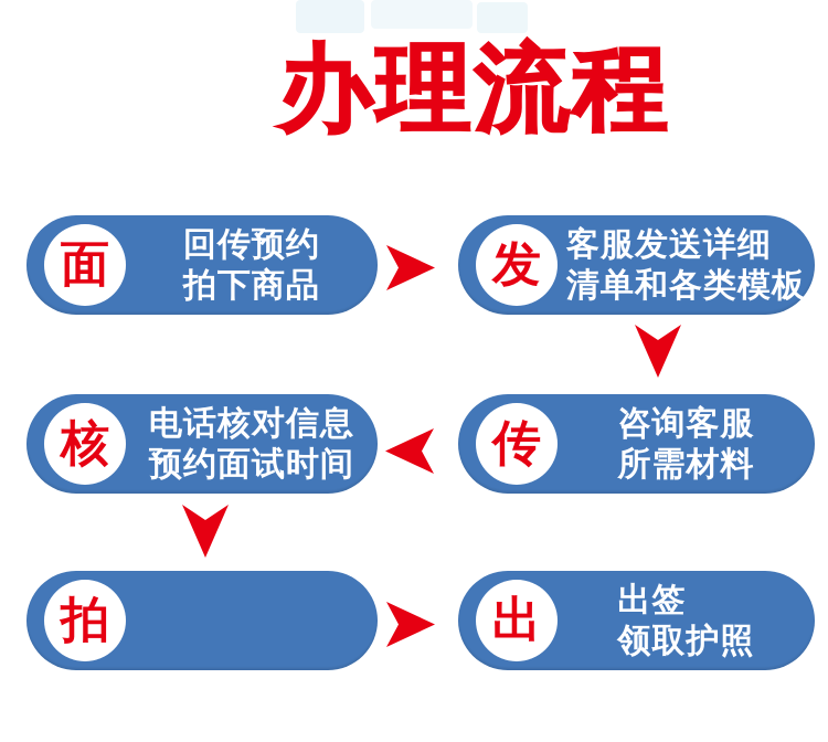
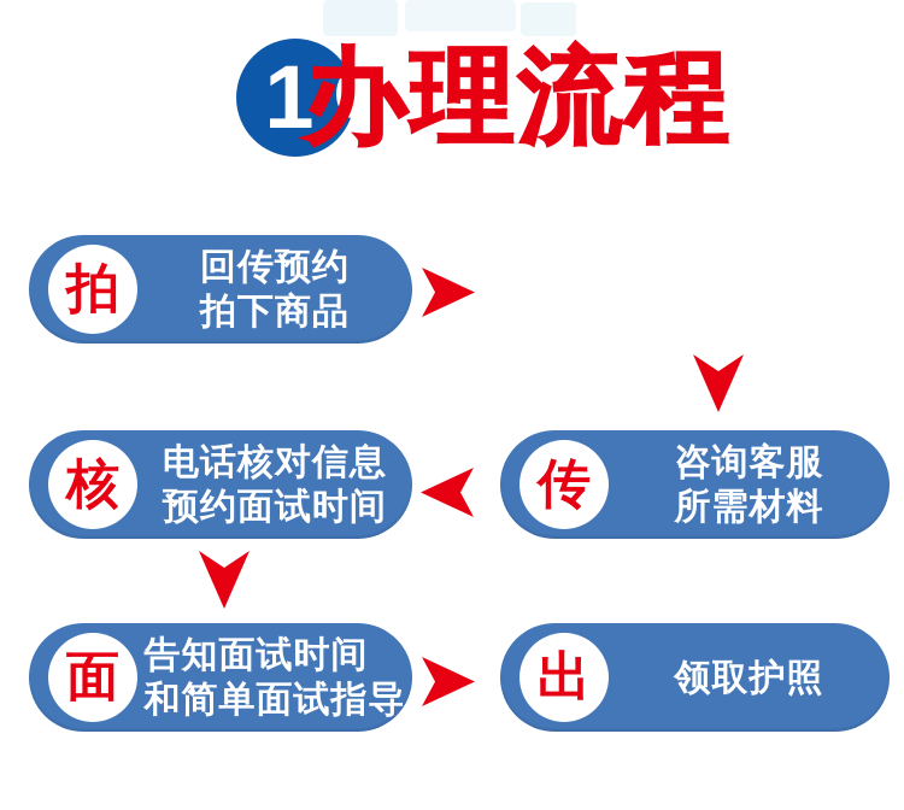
+ 1
  办理流程
- 面
+ 拍
  回传预约
  拍下商品
- 发
- 客服发送详细
- 清单和各类模板
  核
  电话核对信息
  预约面试时间
  传
  咨询客服
  所需材料
- 拍
+ 面
+ 告知面试时间
+ 和简单面试指导
  出
- 出签
  领取护照
